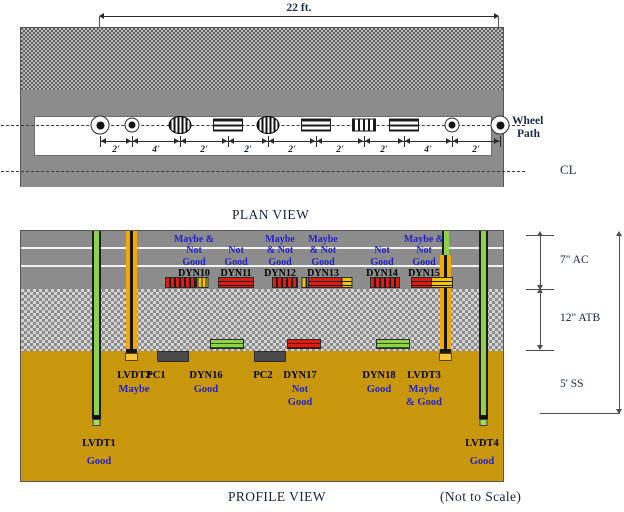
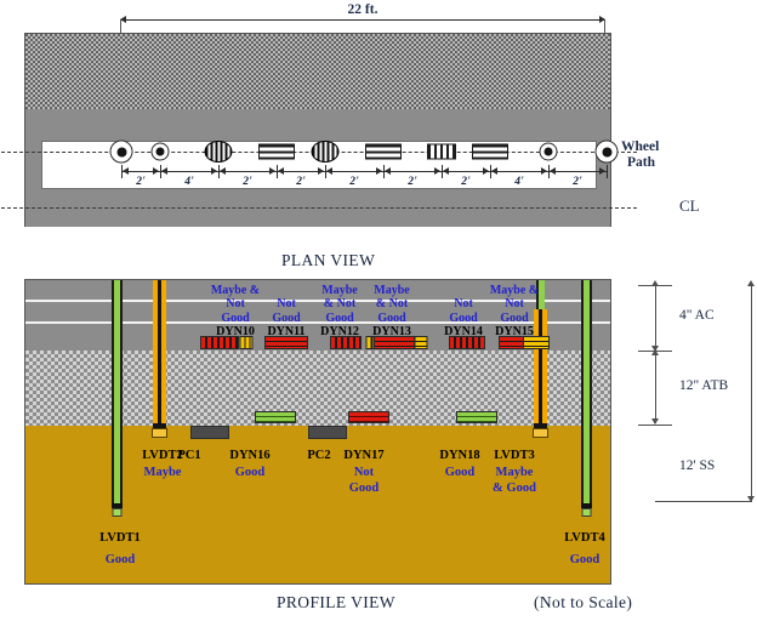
  22 ft.
  2'
  4'
  2'
  2'
  2'
  2'
  2'
  4'
  2'
  Wheel
  Path
  CL
  PLAN VIEW
  Maybe &
  Not
  Good
  DYN10
  Not
  Good
  DYN11
  Maybe
  & Not
  Good
  DYN12
  Maybe
  & Not
  Good
  DYN13
  Not
  Good
  DYN14
  Maybe &
  Not
  Good
  DYN15
  LVDT2
  Maybe
  PC1
  DYN16
  Good
  PC2
  DYN17
  Not
  Good
  DYN18
  Good
  LVDT3
  Maybe
  & Good
  LVDT1
  Good
  LVDT4
  Good
- 7" AC
+ 4" AC
  12" ATB
- 5' SS
+ 12' SS
  PROFILE VIEW
  (Not to Scale)
